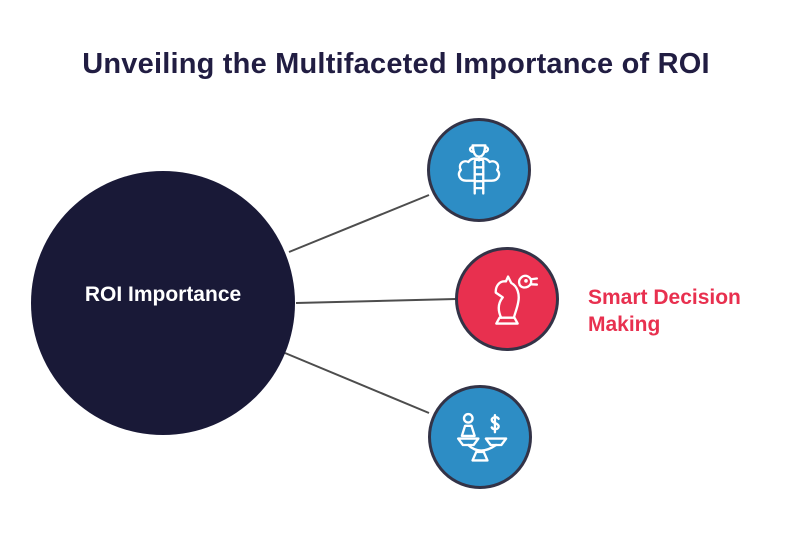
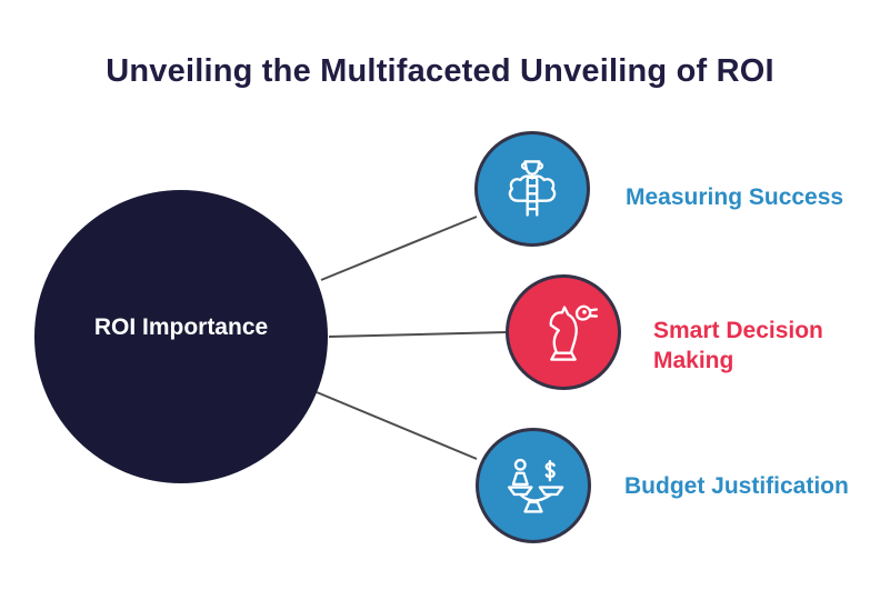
- Unveiling the Multifaceted Importance of ROI
+ Unveiling the Multifaceted Unveiling of ROI
  ROI Importance
+ Measuring Success
  Smart Decision Making
+ Budget Justification
